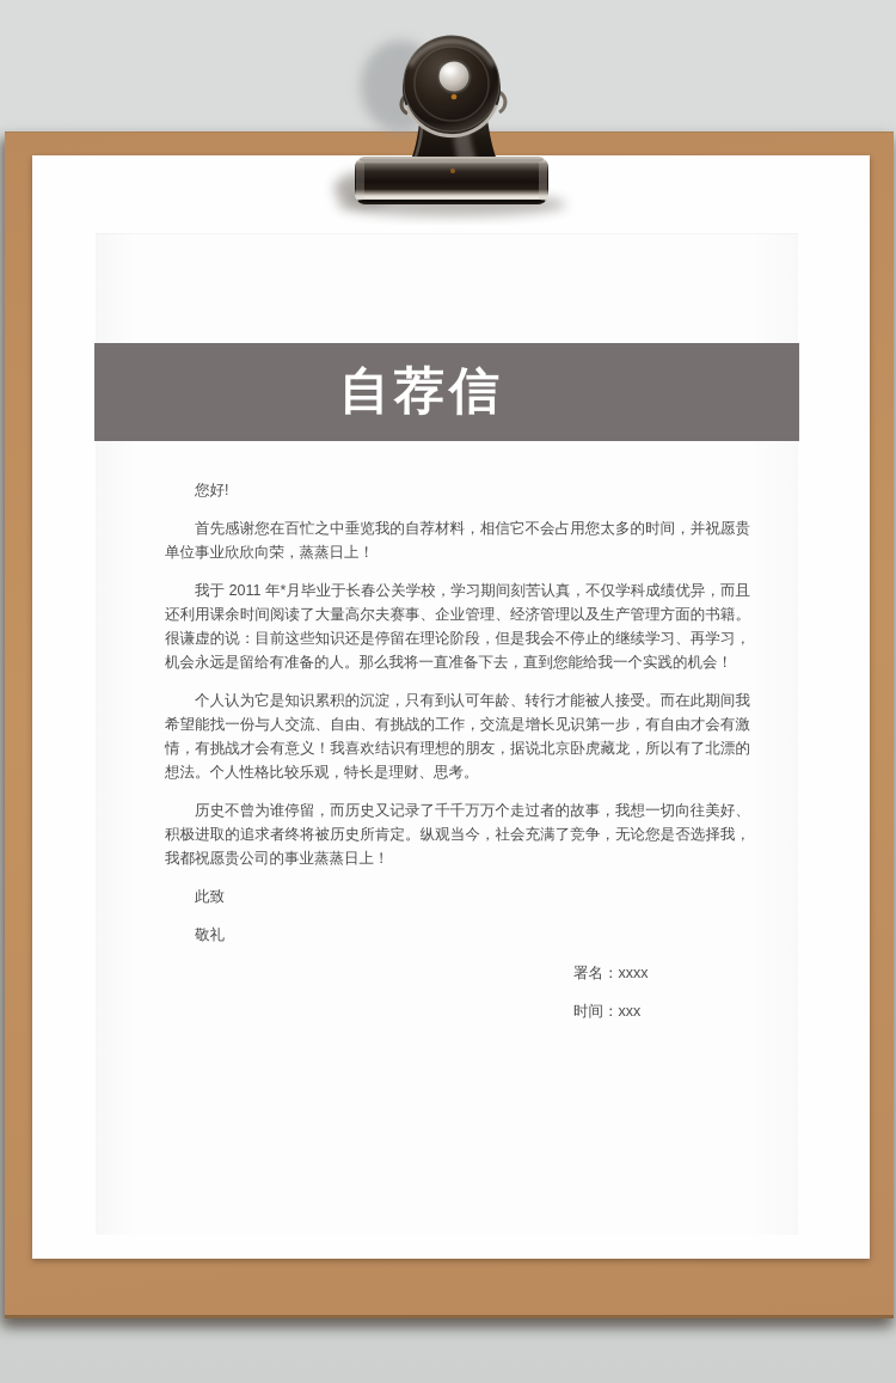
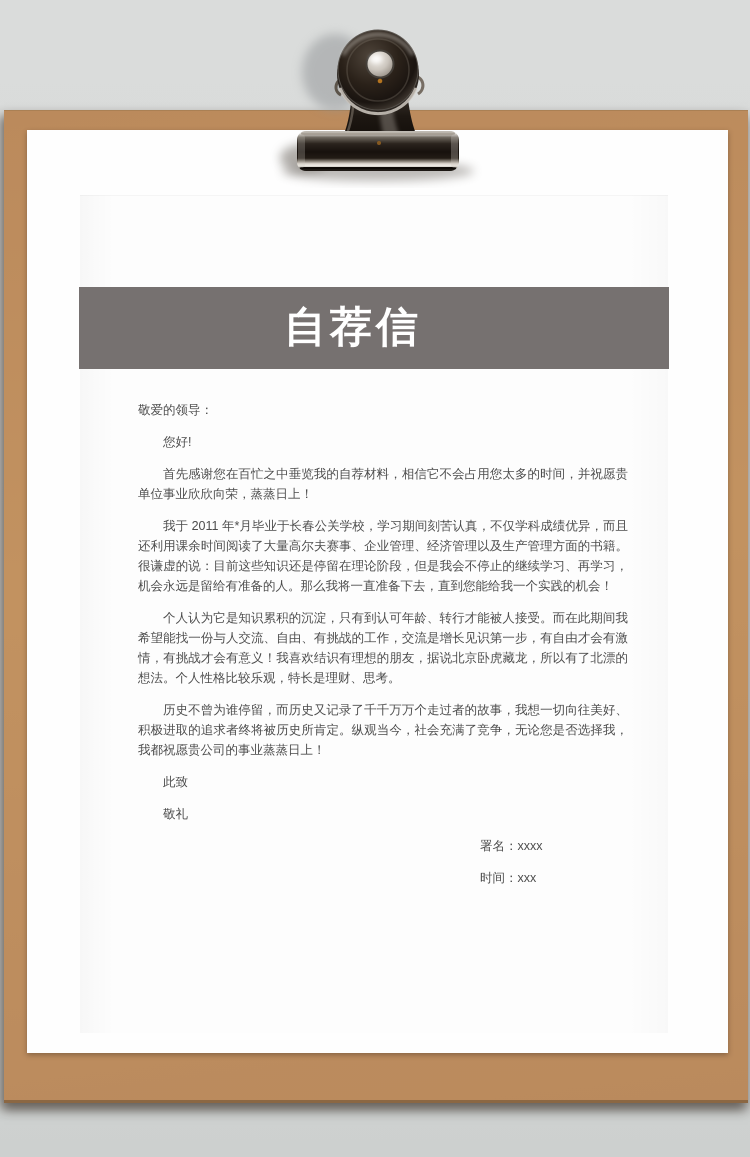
  自荐信
+ 敬爱的领导：
  您好!
  首先感谢您在百忙之中垂览我的自荐材料，相信它不会占用您太多的时间，并祝愿贵单位事业欣欣向荣，蒸蒸日上！
  我于 2011 年*月毕业于长春公关学校，学习期间刻苦认真，不仅学科成绩优异，而且还利用课余时间阅读了大量高尔夫赛事、企业管理、经济管理以及生产管理方面的书籍。很谦虚的说：目前这些知识还是停留在理论阶段，但是我会不停止的继续学习、再学习，机会永远是留给有准备的人。那么我将一直准备下去，直到您能给我一个实践的机会！
  个人认为它是知识累积的沉淀，只有到认可年龄、转行才能被人接受。而在此期间我希望能找一份与人交流、自由、有挑战的工作，交流是增长见识第一步，有自由才会有激情，有挑战才会有意义！我喜欢结识有理想的朋友，据说北京卧虎藏龙，所以有了北漂的想法。个人性格比较乐观，特长是理财、思考。
  历史不曾为谁停留，而历史又记录了千千万万个走过者的故事，我想一切向往美好、积极进取的追求者终将被历史所肯定。纵观当今，社会充满了竞争，无论您是否选择我，我都祝愿贵公司的事业蒸蒸日上！
  此致
  敬礼
  署名：xxxx
  时间：xxx
